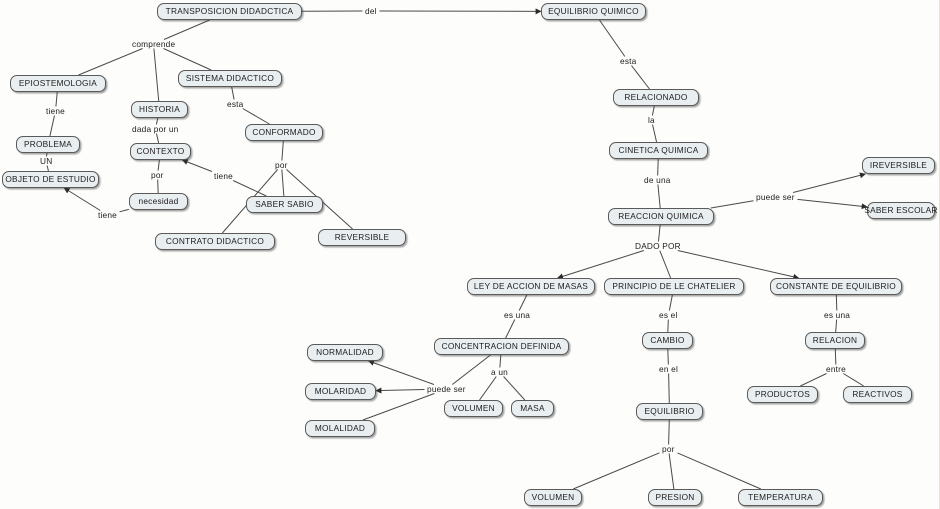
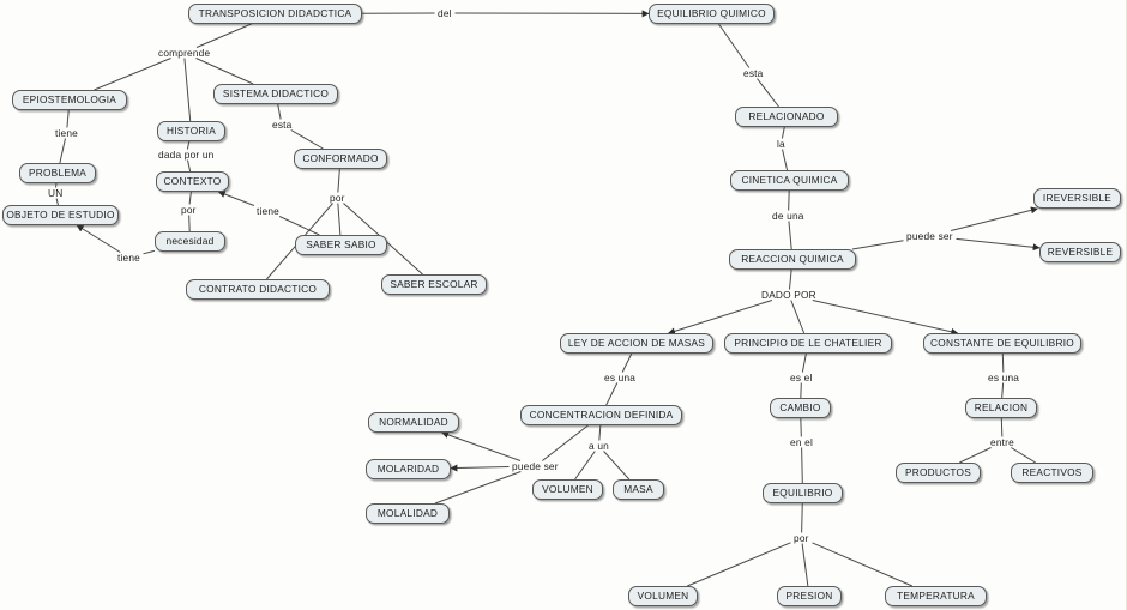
  TRANSPOSICION DIDADCTICA
  EQUILIBRIO QUIMICO
  EPIOSTEMOLOGIA
  SISTEMA DIDACTICO
  HISTORIA
  RELACIONADO
  PROBLEMA
  CONFORMADO
  CONTEXTO
  CINETICA QUIMICA
  OBJETO DE ESTUDIO
  IREVERSIBLE
  necesidad
  SABER SABIO
- SABER ESCOLAR
+ REVERSIBLE
  REACCION QUIMICA
  CONTRATO DIDACTICO
- REVERSIBLE
+ SABER ESCOLAR
  LEY DE ACCION DE MASAS
  PRINCIPIO DE LE CHATELIER
  CONSTANTE DE EQUILIBRIO
  RELACION
  CAMBIO
  NORMALIDAD
  CONCENTRACION DEFINIDA
  MOLARIDAD
  PRODUCTOS
  REACTIVOS
  VOLUMEN
  MASA
  EQUILIBRIO
  MOLALIDAD
  VOLUMEN
  PRESION
  TEMPERATURA
  del
  comprende
  tiene
  esta
  esta
  dada por un
  la
  UN
  por
  por
  tiene
  de una
  puede ser
  tiene
  DADO POR
  es una
  es el
  es una
  entre
  en el
  a un
  puede ser
  por
